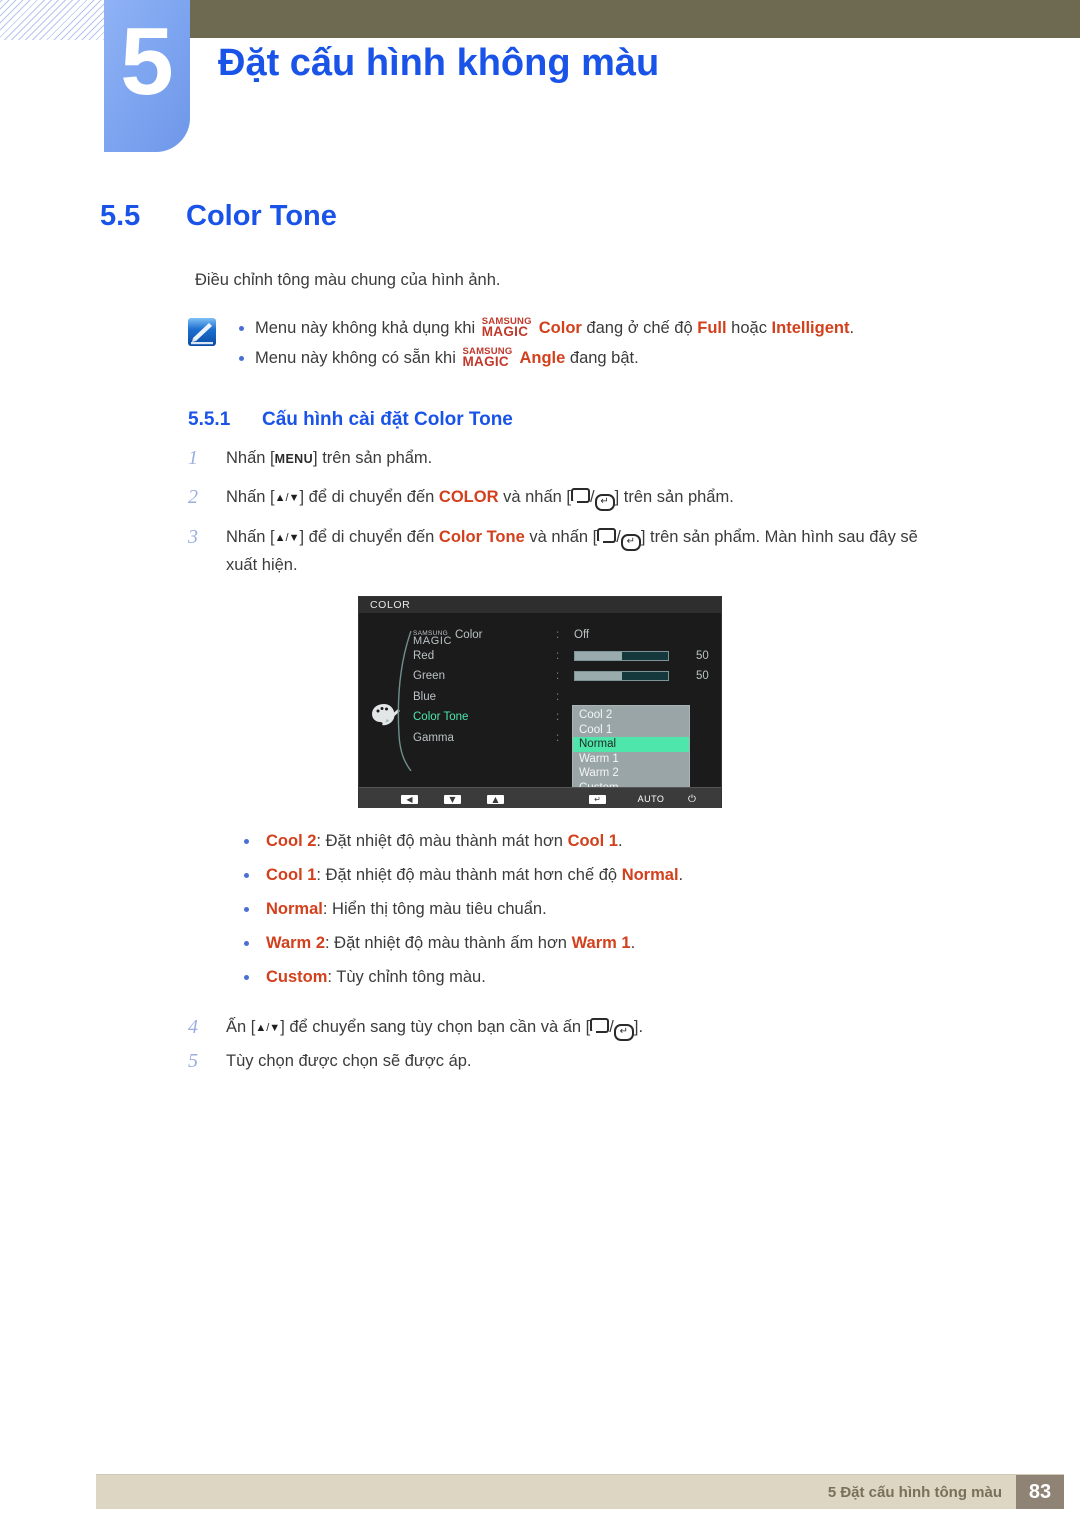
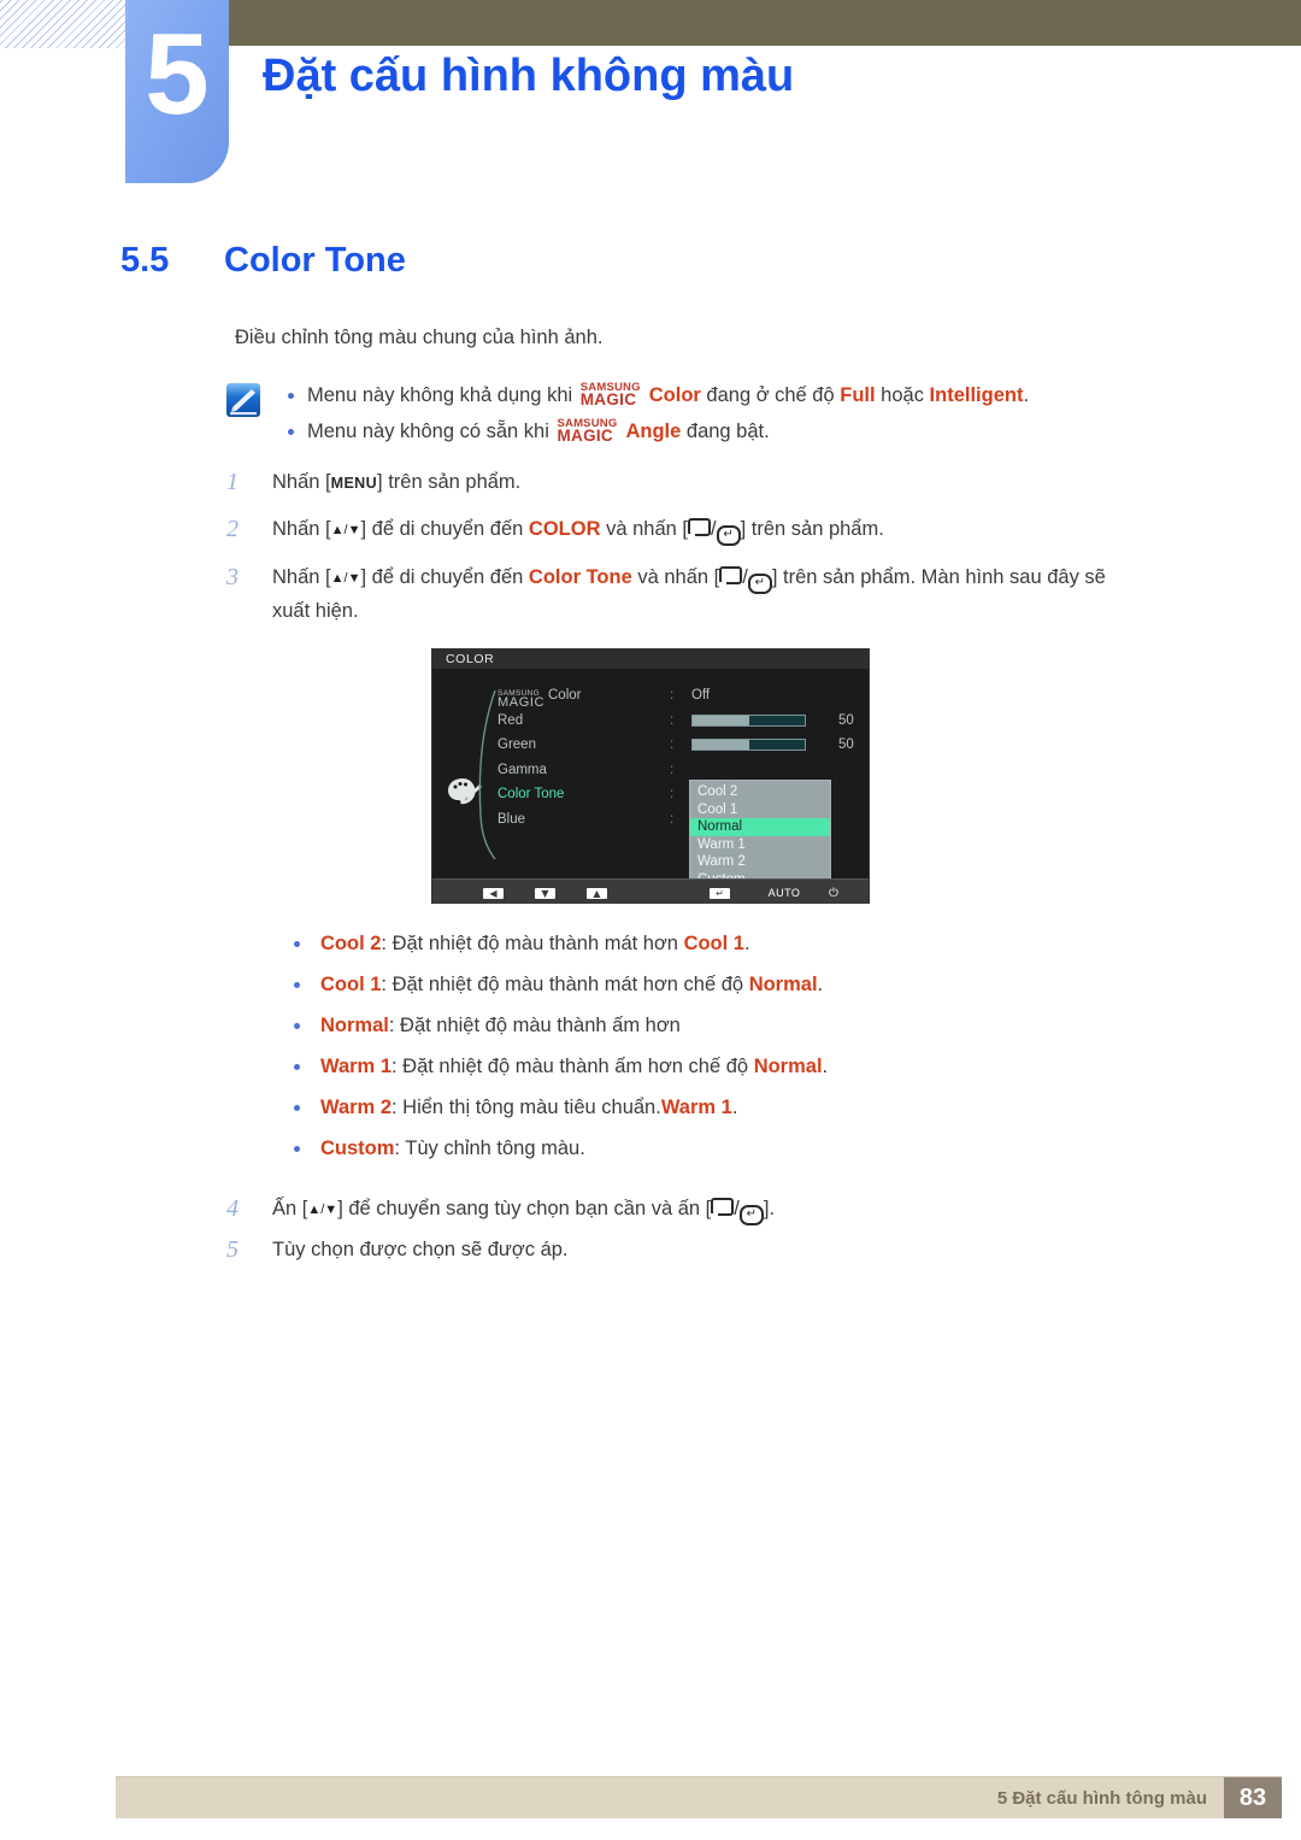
  5
  Đặt cấu hình không màu
  5.5
  Color Tone
  Điều chỉnh tông màu chung của hình ảnh.
  Menu này không khả dụng khi
  SAMSUNG
  MAGIC
  Color đang ở chế độ Full hoặc Intelligent.
  Menu này không có sẵn khi
  SAMSUNG
  MAGIC
  Angle đang bật.
- 5.5.1
- Cấu hình cài đặt Color Tone
  1
  Nhấn [MENU] trên sản phẩm.
  2
  Nhấn [▲/▼] để di chuyển đến COLOR và nhấn [ / ↵ ] trên sản phẩm.
  3
  Nhấn [▲/▼] để di chuyển đến Color Tone và nhấn [ / ↵ ] trên sản phẩm. Màn hình sau đây sẽ xuất hiện.
  COLOR
  MAGIC
  Color
  Red
  Green
- Blue
+ Gamma
  Color Tone
- Gamma
+ Blue
  :
  :
  :
  :
  :
  :
  Off
  50
  50
  Cool 2
  Cool 1
  Normal
  Warm 1
  Warm 2
  ◀
  ▼
  ▲
  ↵
  AUTO
  ⏻
  Cool 2: Đặt nhiệt độ màu thành mát hơn Cool 1.
  Cool 1: Đặt nhiệt độ màu thành mát hơn chế độ Normal.
- Normal: Hiển thị tông màu tiêu chuẩn.
+ Normal: Đặt nhiệt độ màu thành ấm hơn
+ Warm 1: Đặt nhiệt độ màu thành ấm hơn chế độ Normal.
- Warm 2: Đặt nhiệt độ màu thành ấm hơn Warm 1.
+ Warm 2: Hiển thị tông màu tiêu chuẩn.Warm 1.
  Custom: Tùy chỉnh tông màu.
  4
  Ấn [▲/▼] để chuyển sang tùy chọn bạn cần và ấn [ / ↵ ].
  5
  Tùy chọn được chọn sẽ được áp.
  5 Đặt cấu hình tông màu
  83
